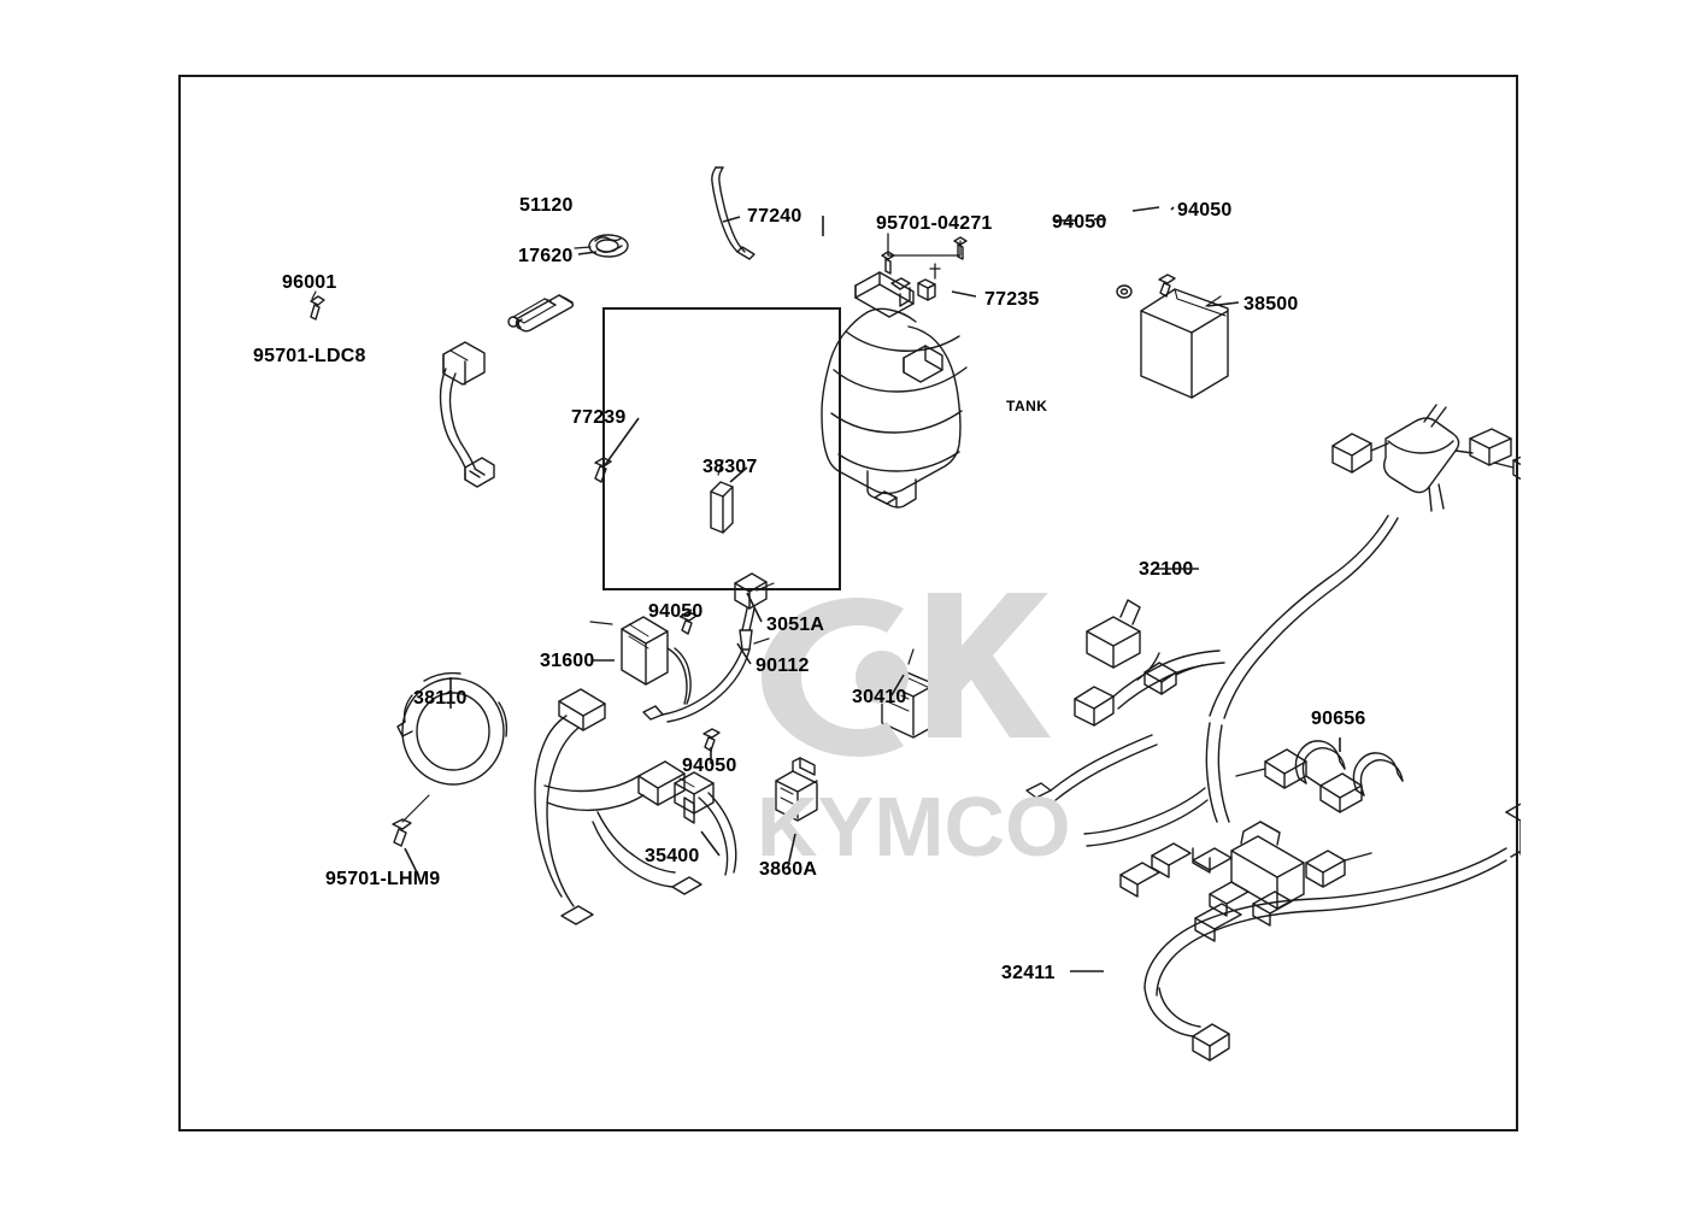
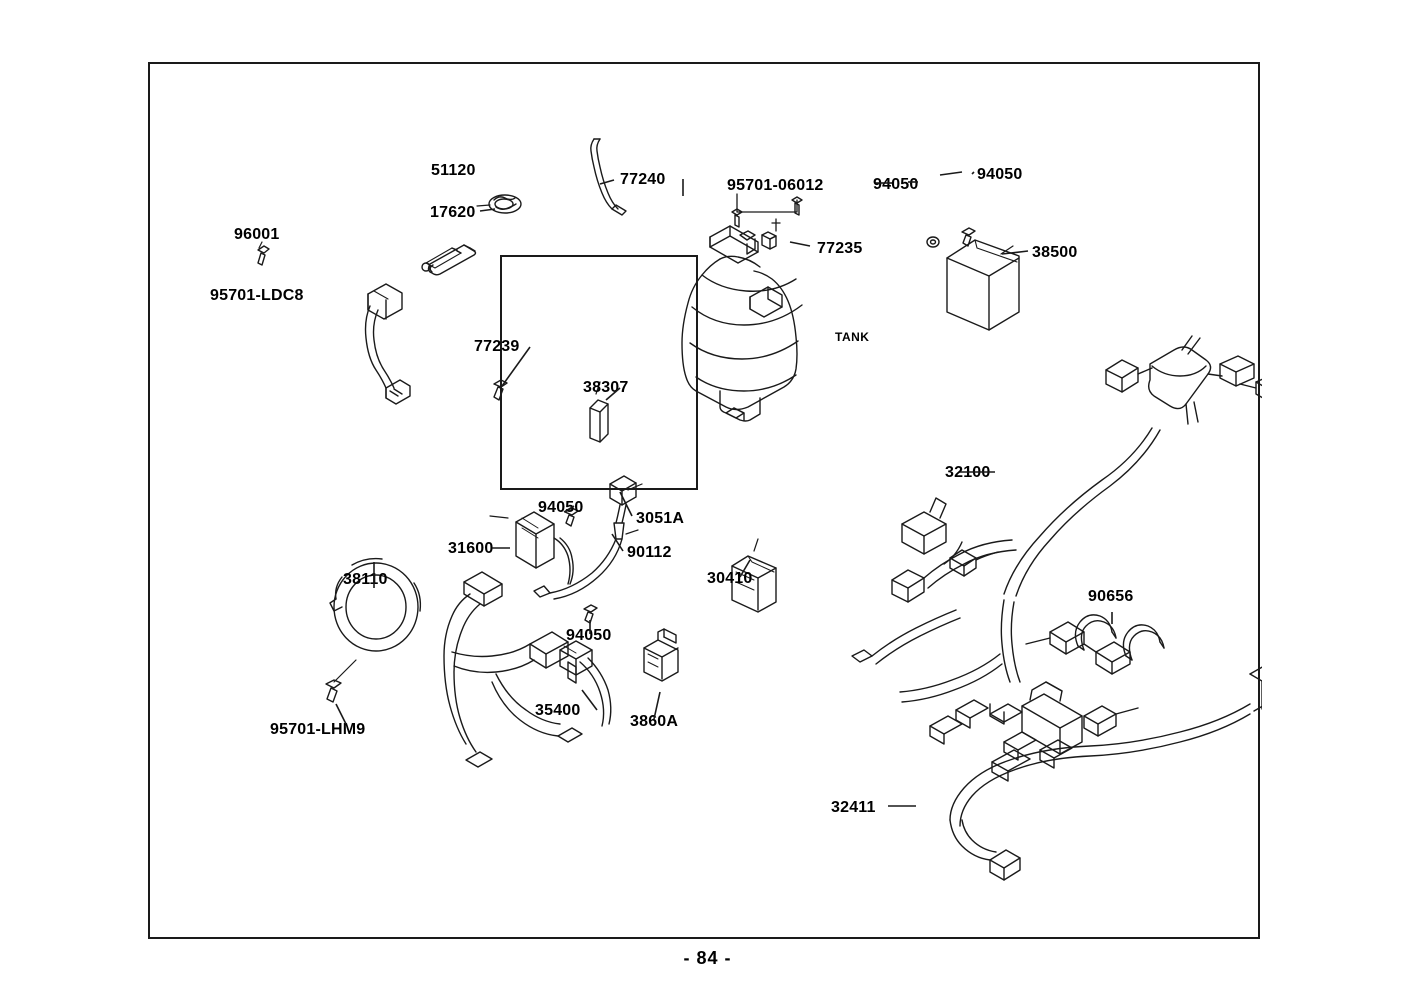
- KYMCO
  TANK
  96001
  95701-LDC8
  51120
  17620
  77239
  77240
- 95701-04271
+ 95701-06012
  77235
  94050
  94050
  38500
  38307
  94050
  3051A
  90112
  31600
  30410
  90656
  3810
  95701-LHM9
  94050
  35400
  3860A
  32411
+ - 84 -
